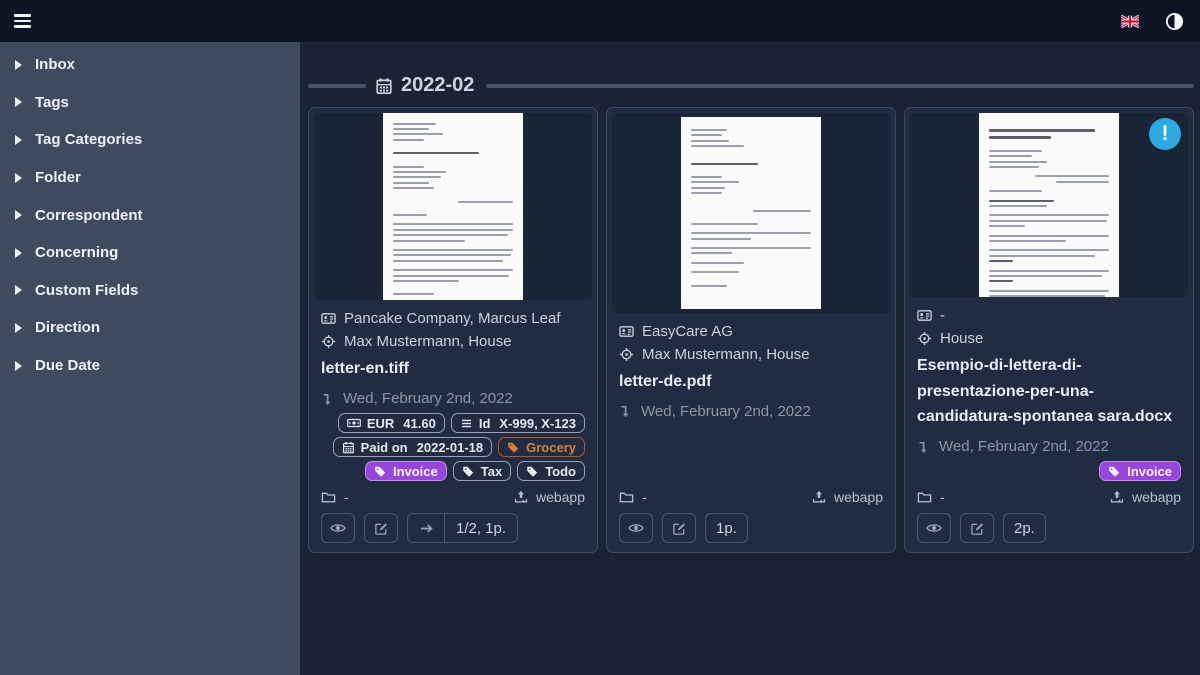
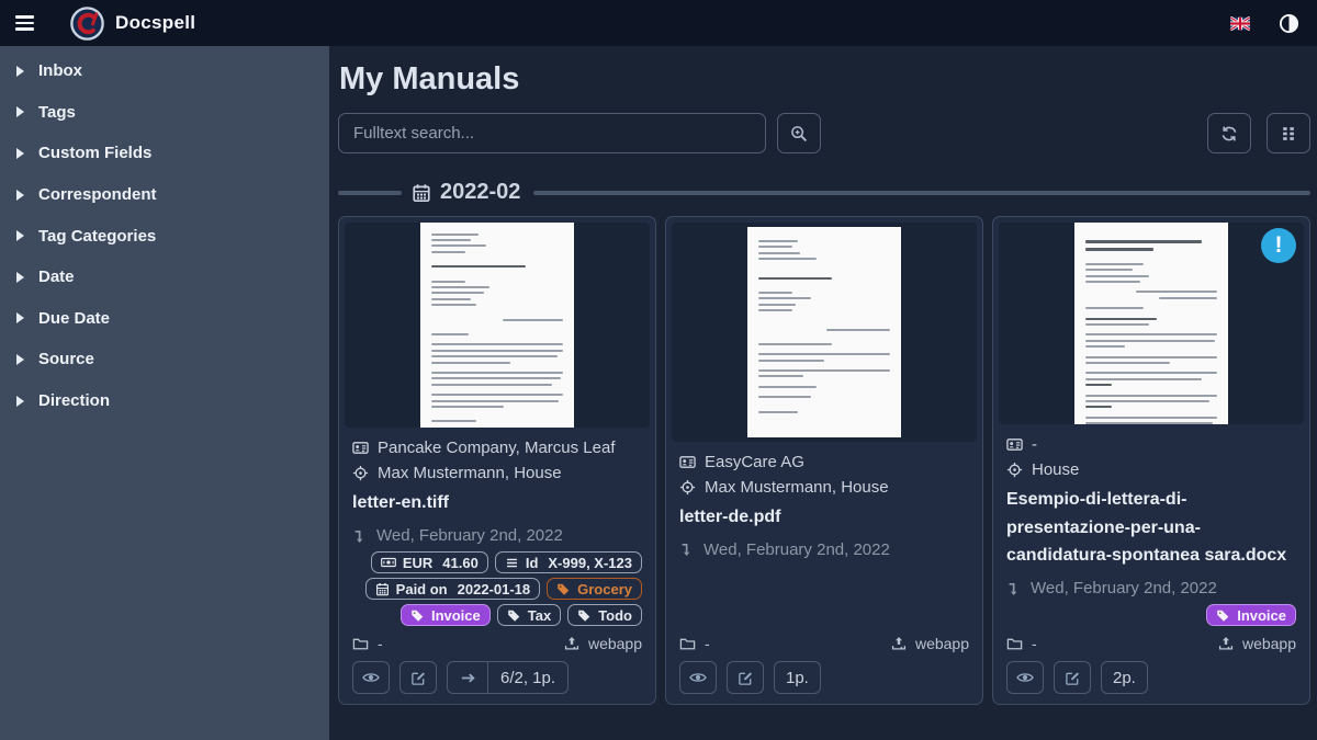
+ Docspell
  Inbox
  Tags
- Tag Categories
+ Custom Fields
- Folder
  Correspondent
- Concerning
- Custom Fields
+ Tag Categories
+ Date
- Direction
+ Due Date
+ Source
- Due Date
+ Direction
+ My Manuals
+ Fulltext search...
  2022-02
  Pancake Company, Marcus Leaf
  Max Mustermann, House
  letter-en.tiff
  Wed, February 2nd, 2022
  EUR
  41.60
  Id
  X-999, X-123
  Paid on
  2022-01-18
  Grocery
  Invoice
  Tax
  Todo
  -
  webapp
- 1/2, 1p.
+ 6/2, 1p.
  EasyCare AG
  Max Mustermann, House
  letter-de.pdf
  Wed, February 2nd, 2022
  -
  webapp
  1p.
  !
  -
  House
  Esempio-di-lettera-di-presentazione-per-una-candidatura-spontanea sara.docx
  Wed, February 2nd, 2022
  Invoice
  -
  webapp
  2p.
